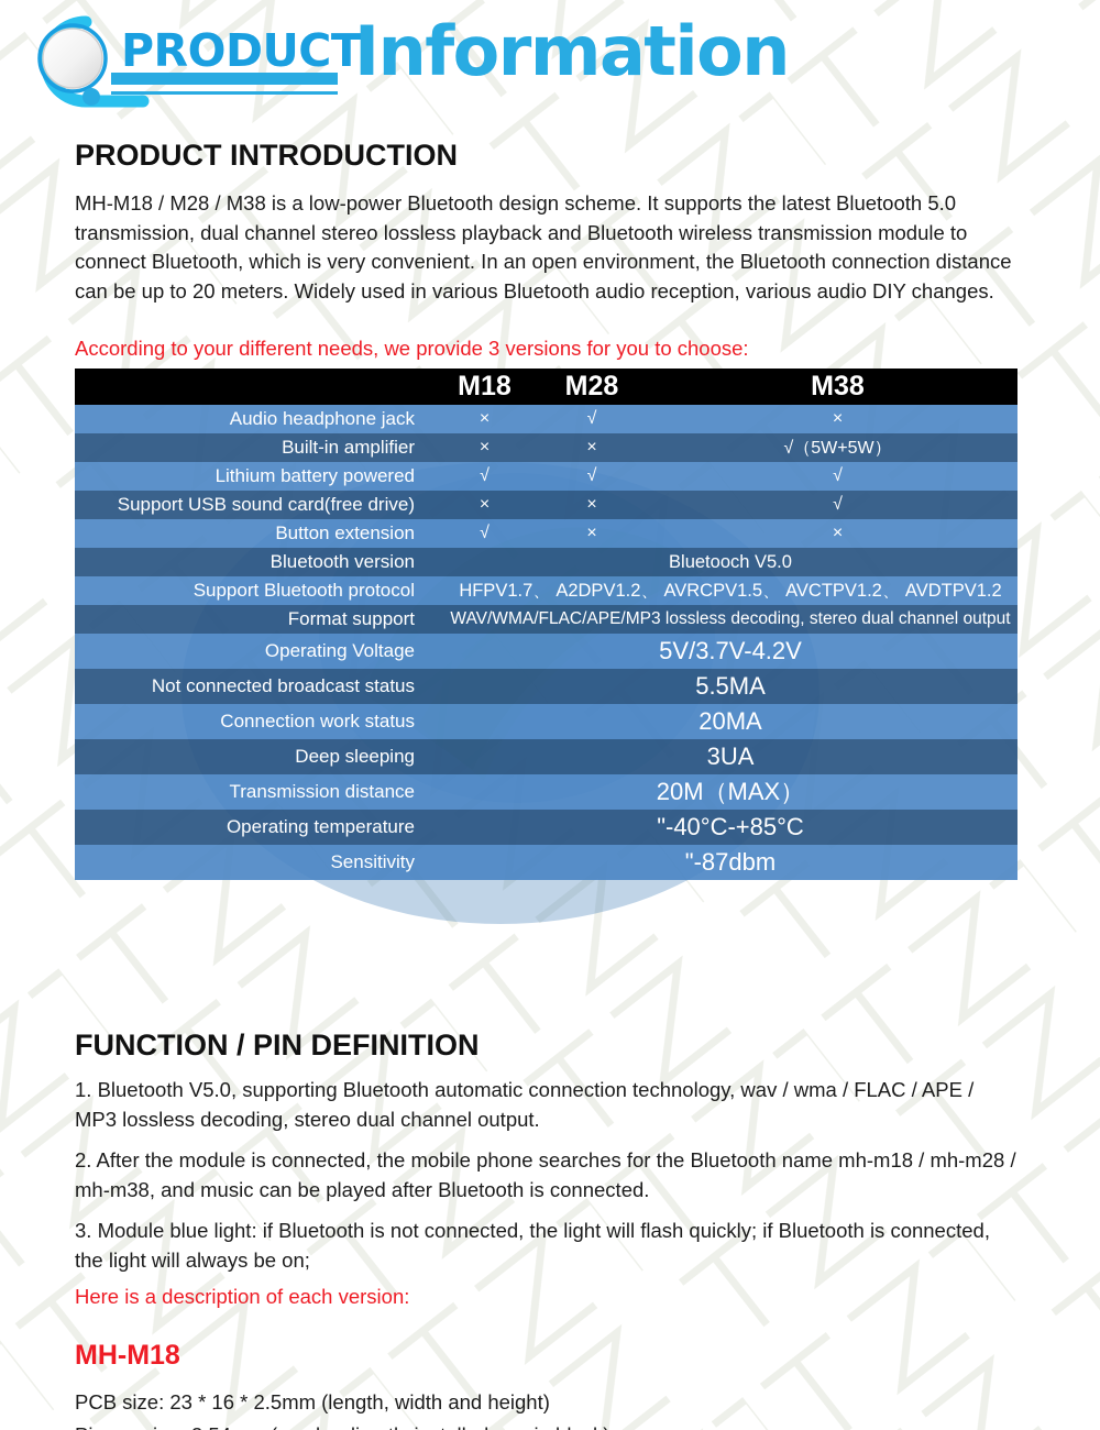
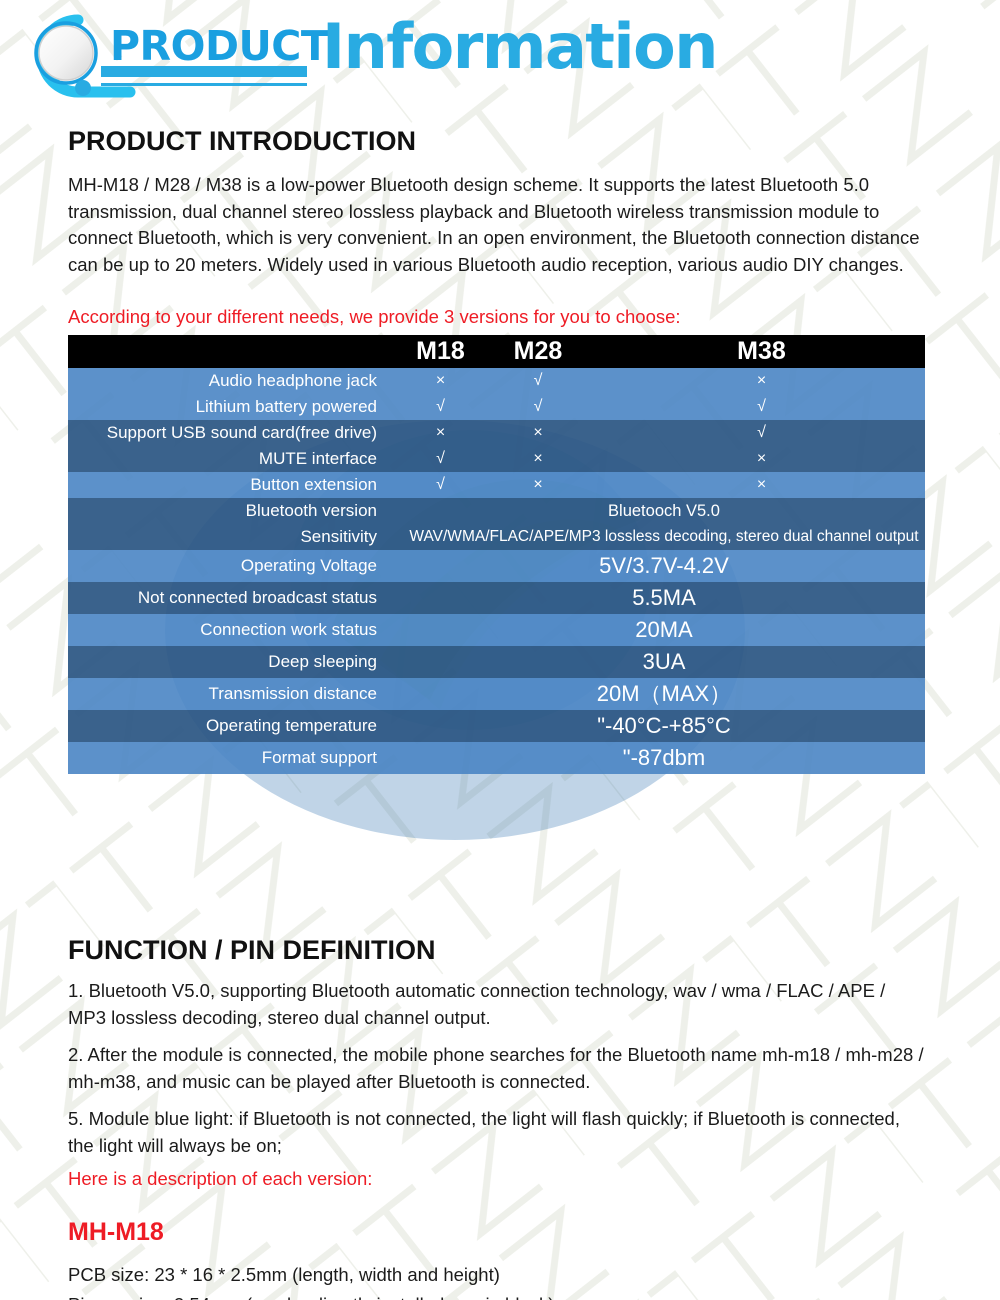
  PRODUCT
  Information
  PRODUCT INTRODUCTION
  MH-M18 / M28 / M38 is a low-power Bluetooth design scheme. It supports the latest Bluetooth 5.0 transmission, dual channel stereo lossless playback and Bluetooth wireless transmission module to connect Bluetooth, which is very convenient. In an open environment, the Bluetooth connection distance can be up to 20 meters. Widely used in various Bluetooth audio reception, various audio DIY changes.
  According to your different needs, we provide 3 versions for you to choose:
  FUNCTION / PIN DEFINITION
  1. Bluetooth V5.0, supporting Bluetooth automatic connection technology, wav / wma / FLAC / APE / MP3 lossless decoding, stereo dual channel output.
  2. After the module is connected, the mobile phone searches for the Bluetooth name mh-m18 / mh-m28 / mh-m38, and music can be played after Bluetooth is connected.
- 3. Module blue light: if Bluetooth is not connected, the light will flash quickly; if Bluetooth is connected, the light will always be on;
+ 5. Module blue light: if Bluetooth is not connected, the light will flash quickly; if Bluetooth is connected, the light will always be on;
  Here is a description of each version:
  MH-M18
  PCB size: 23 * 16 * 2.5mm (length, width and height)
  	M18	M28	M38
  Audio headphone jack	×	√	×
- Built-in amplifier	×	×	√（5W+5W）
  Lithium battery powered	√	√	√
  Support USB sound card(free drive)	×	×	√
+ MUTE interface	√	×	×
  Button extension	√	×	×
  Bluetooth version	Bluetooch V5.0
- Support Bluetooth protocol	HFPV1.7、 A2DPV1.2、 AVRCPV1.5、 AVCTPV1.2、 AVDTPV1.2
- Format support	WAV/WMA/FLAC/APE/MP3 lossless decoding, stereo dual channel output
+ Sensitivity	WAV/WMA/FLAC/APE/MP3 lossless decoding, stereo dual channel output
  Operating Voltage	5V/3.7V-4.2V
  Not connected broadcast status	5.5MA
  Connection work status	20MA
  Deep sleeping	3UA
  Transmission distance	20M（MAX）
  Operating temperature	"-40°C-+85°C
- Sensitivity	"-87dbm
+ Format support	"-87dbm
